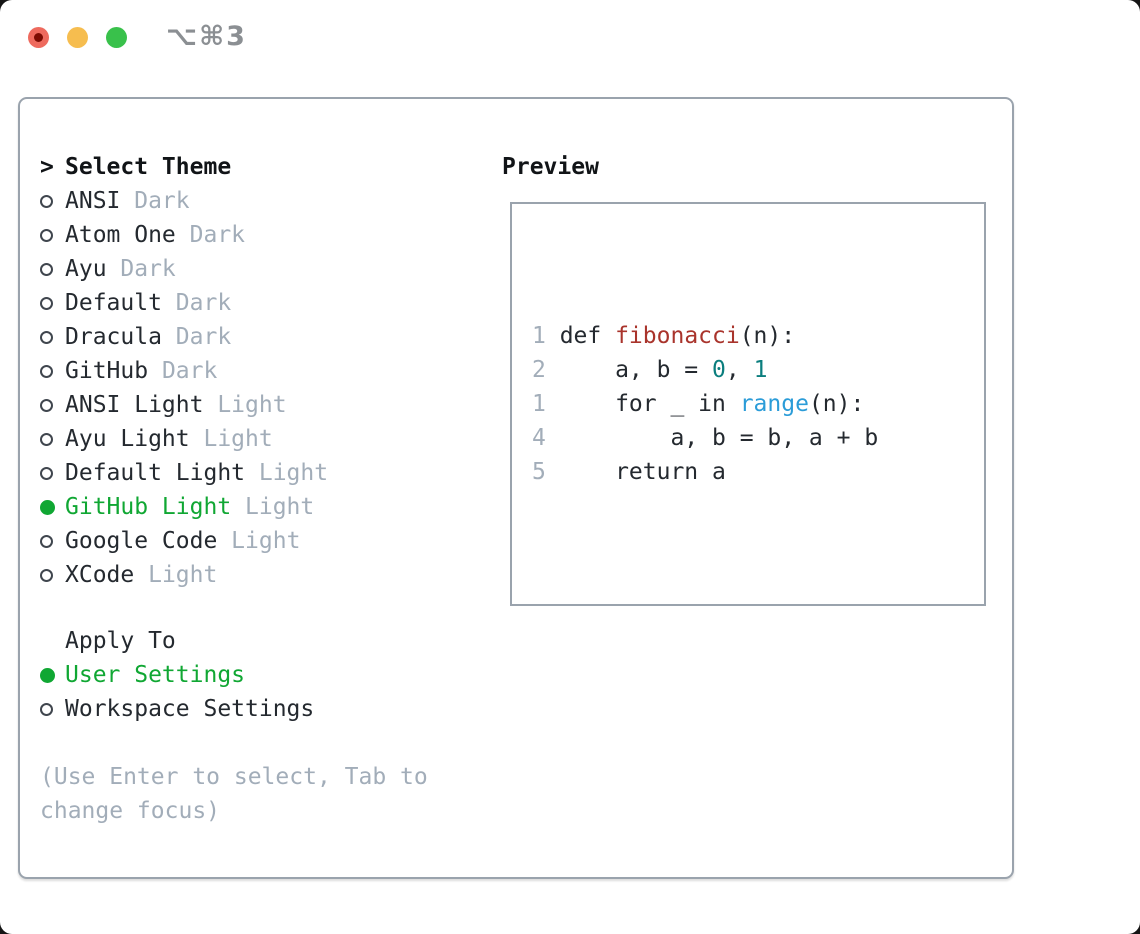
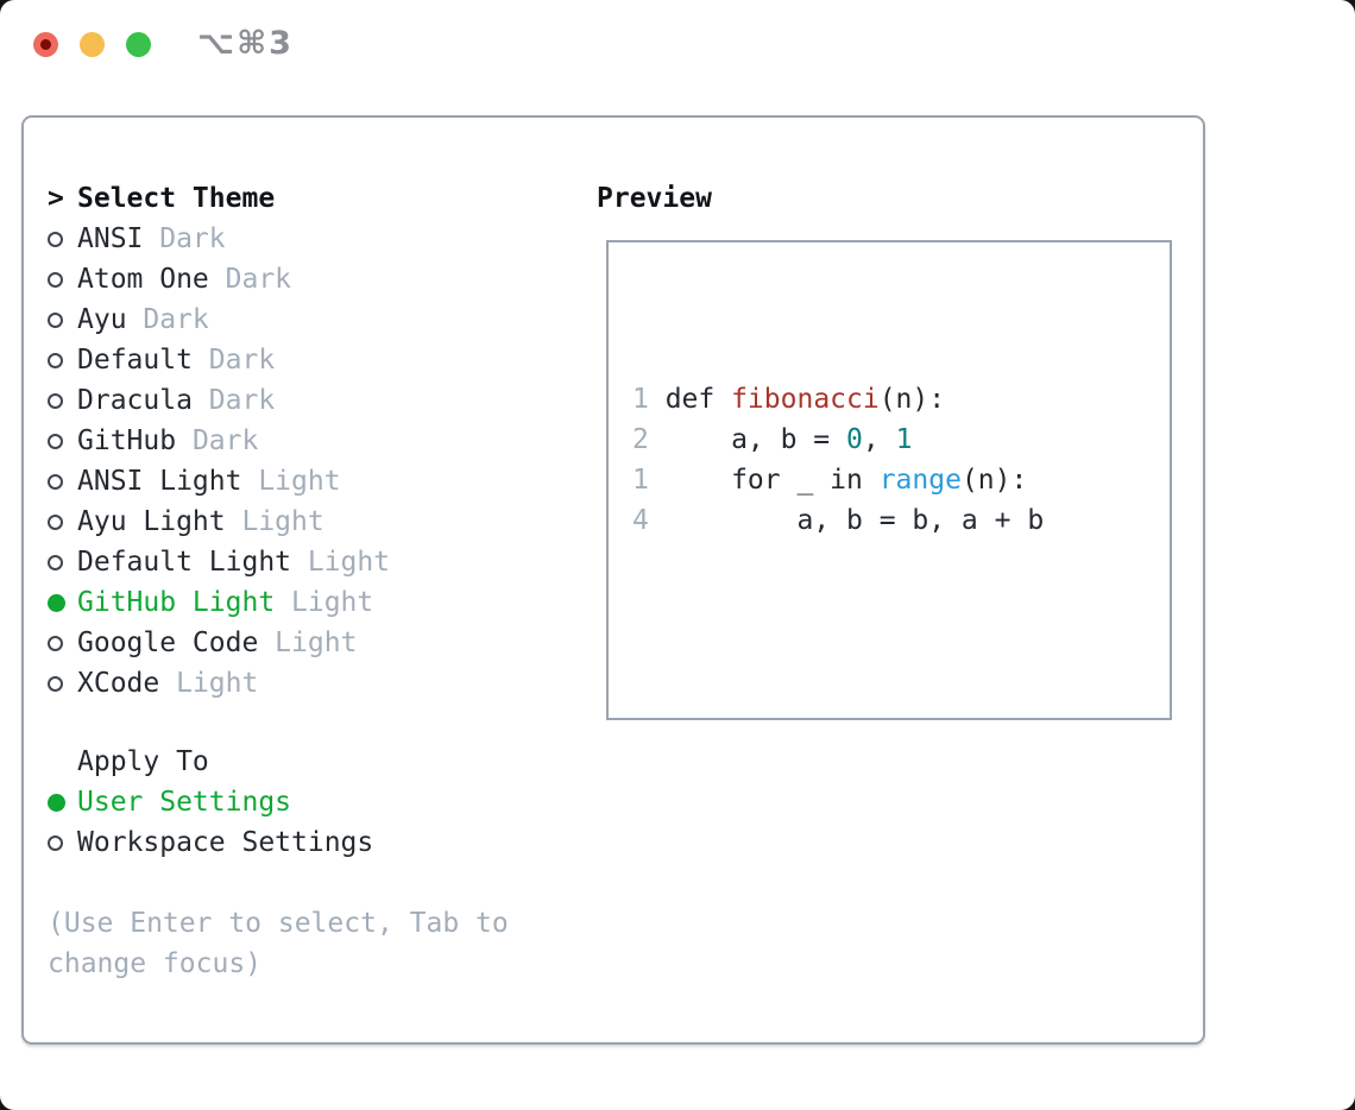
  ⌥⌘3
  >
  Select Theme
  ANSI
  Dark
  Atom One
  Dark
  Ayu
  Dark
  Default
  Dark
  Dracula
  Dark
  GitHub
  Dark
  ANSI Light
  Light
  Ayu Light
  Light
  Default Light
  Light
  GitHub Light
  Light
  Google Code
  Light
  XCode
  Light
  Apply To
  User Settings
  Workspace Settings
  (Use Enter to select, Tab to change focus)
  Preview
  1 def fibonacci(n):
  2 a, b = 0, 1
  1 for _ in range(n):
  4 a, b = b, a + b
- 5 return a
